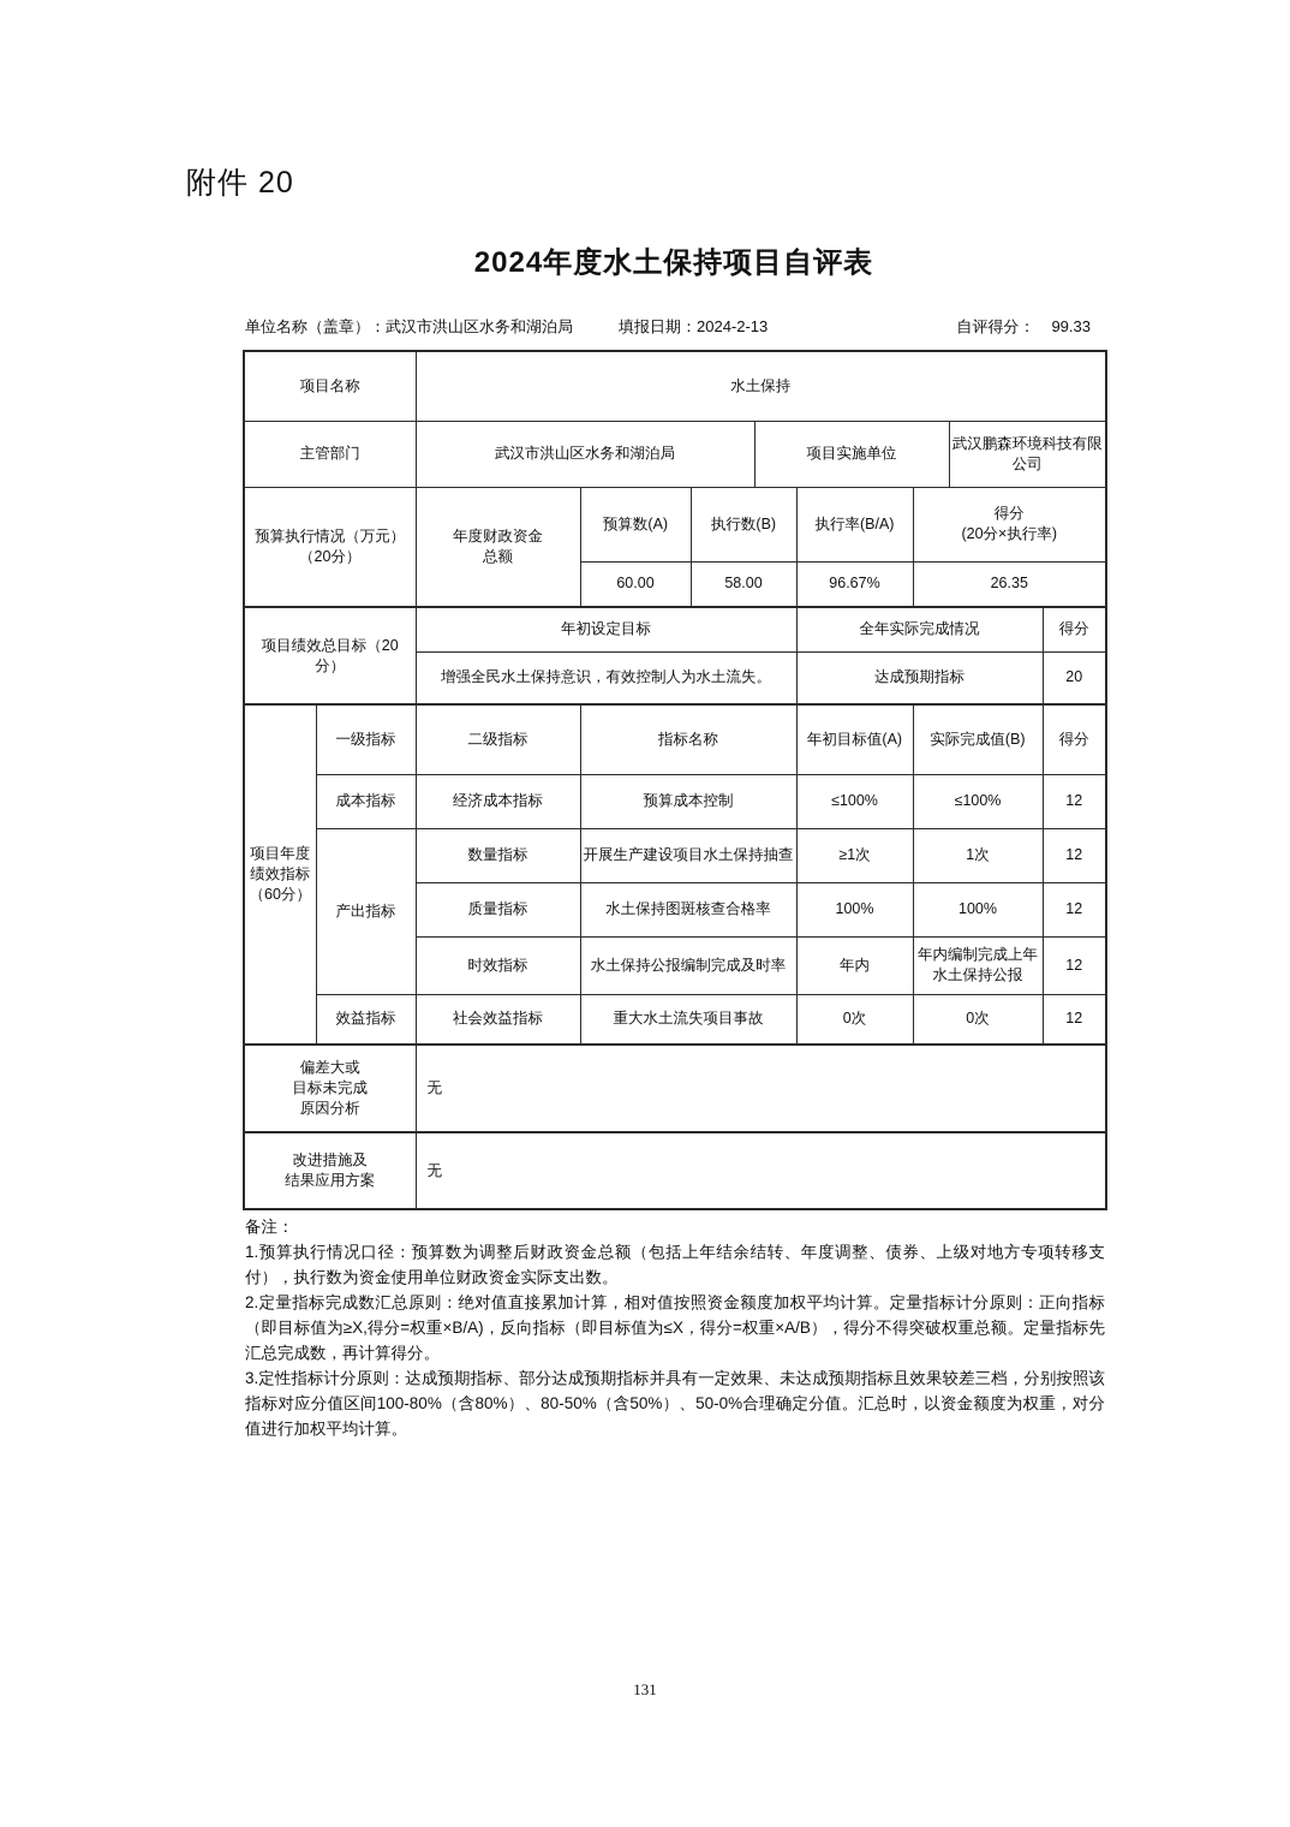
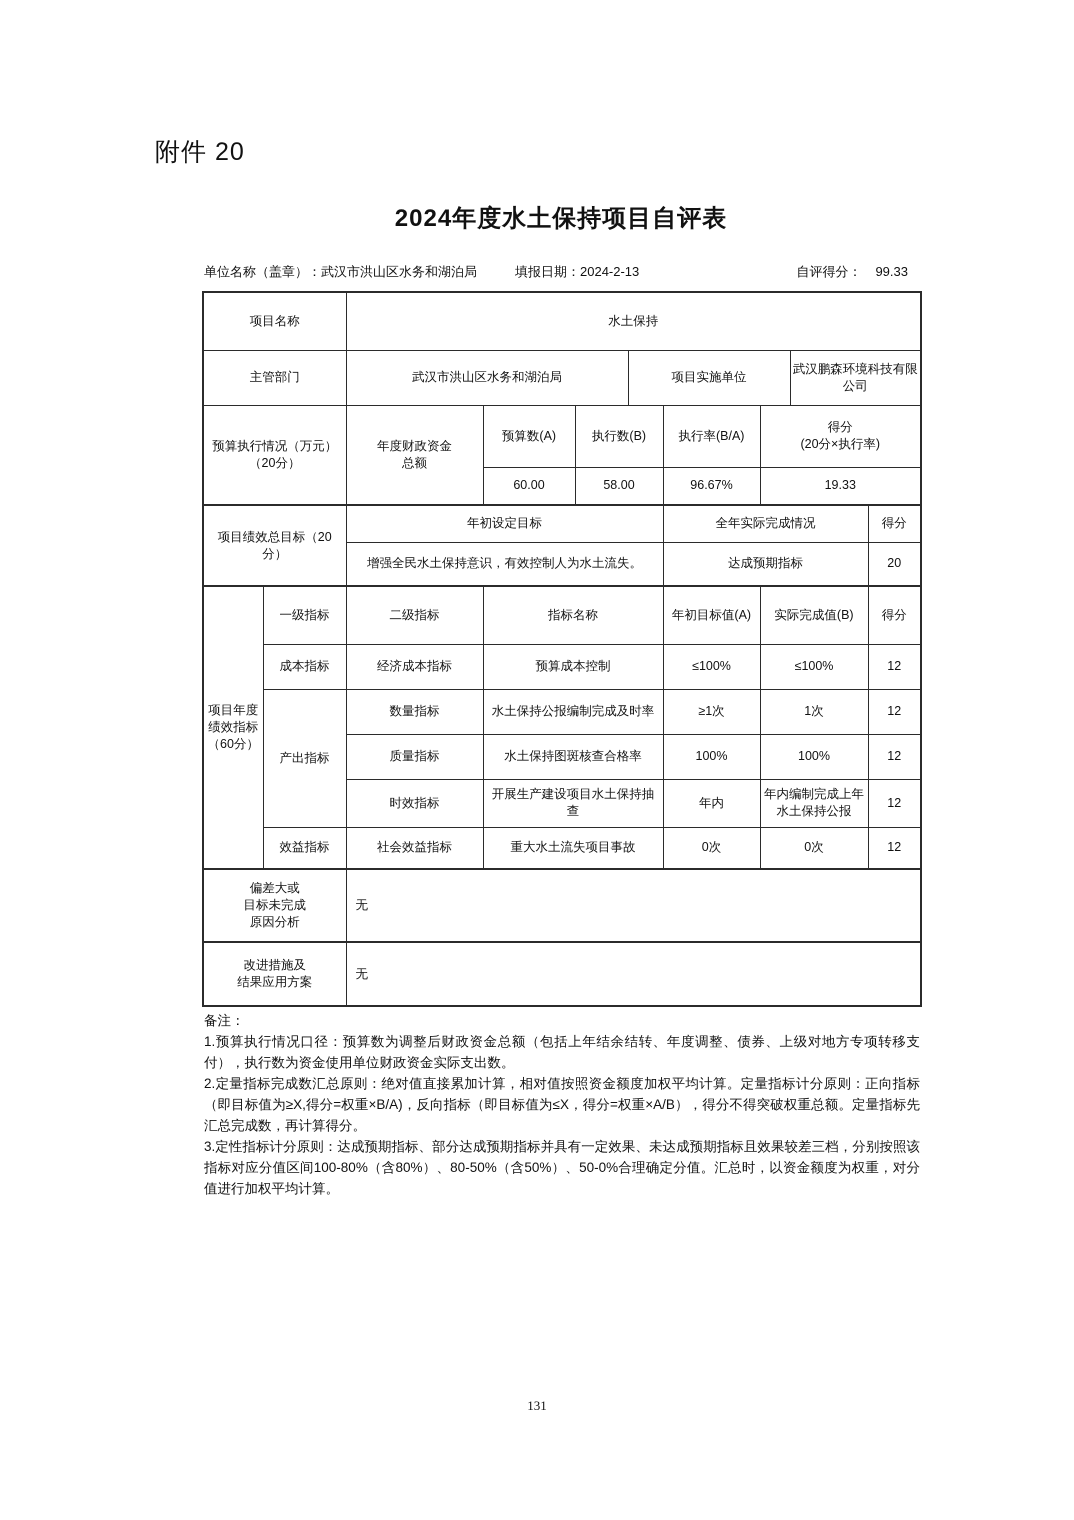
  附件 20
  2024年度水土保持项目自评表
  单位名称（盖章）：武汉市洪山区水务和湖泊局
  填报日期：2024-2-13
  自评得分：
  99.33
  项目名称	水土保持
  主管部门	武汉市洪山区水务和湖泊局	项目实施单位	武汉鹏森环境科技有限公司
  预算执行情况（万元） （20分）	年度财政资金 总额	预算数(A)	执行数(B)	执行率(B/A)	得分 (20分×执行率)
- 60.00	58.00	96.67%	26.35
+ 60.00	58.00	96.67%	19.33
  项目绩效总目标（20分）	年初设定目标	全年实际完成情况	得分
  增强全民水土保持意识，有效控制人为水土流失。	达成预期指标	20
  项目年度 绩效指标 （60分）	一级指标	二级指标	指标名称	年初目标值(A)	实际完成值(B)	得分
  成本指标	经济成本指标	预算成本控制	≤100%	≤100%	12
- 产出指标	数量指标	开展生产建设项目水土保持抽查	≥1次	1次	12
+ 产出指标	数量指标	水土保持公报编制完成及时率	≥1次	1次	12
  质量指标	水土保持图斑核查合格率	100%	100%	12
- 时效指标	水土保持公报编制完成及时率	年内	年内编制完成上年 水土保持公报	12
+ 时效指标	开展生产建设项目水土保持抽查	年内	年内编制完成上年 水土保持公报	12
  效益指标	社会效益指标	重大水土流失项目事故	0次	0次	12
  偏差大或 目标未完成 原因分析	无
  改进措施及 结果应用方案	无
  备注：
  1.预算执行情况口径：预算数为调整后财政资金总额（包括上年结余结转、年度调整、债券、上级对地方专项转移支付），执行数为资金使用单位财政资金实际支出数。
  2.定量指标完成数汇总原则：绝对值直接累加计算，相对值按照资金额度加权平均计算。定量指标计分原则：正向指标（即目标值为≥X,得分=权重×B/A)，反向指标（即目标值为≤X，得分=权重×A/B），得分不得突破权重总额。定量指标先汇总完成数，再计算得分。
  3.定性指标计分原则：达成预期指标、部分达成预期指标并具有一定效果、未达成预期指标且效果较差三档，分别按照该指标对应分值区间100-80%（含80%）、80-50%（含50%）、50-0%合理确定分值。汇总时，以资金额度为权重，对分值进行加权平均计算。
  131
